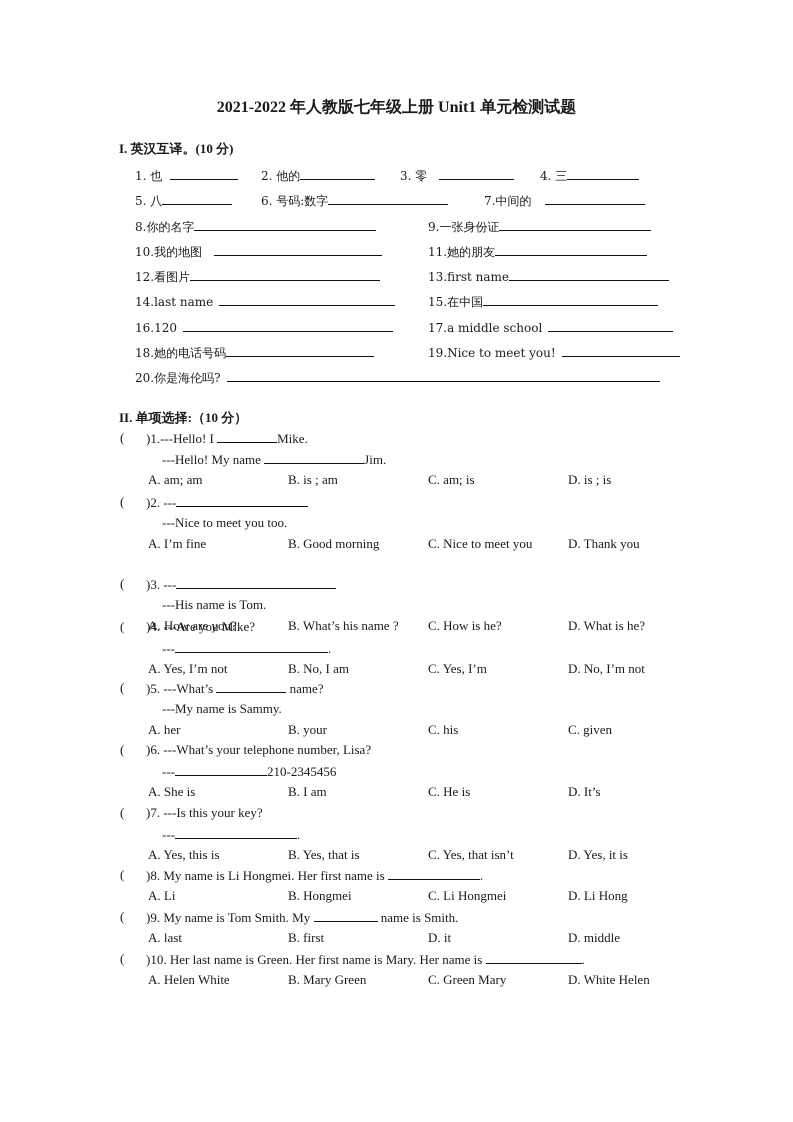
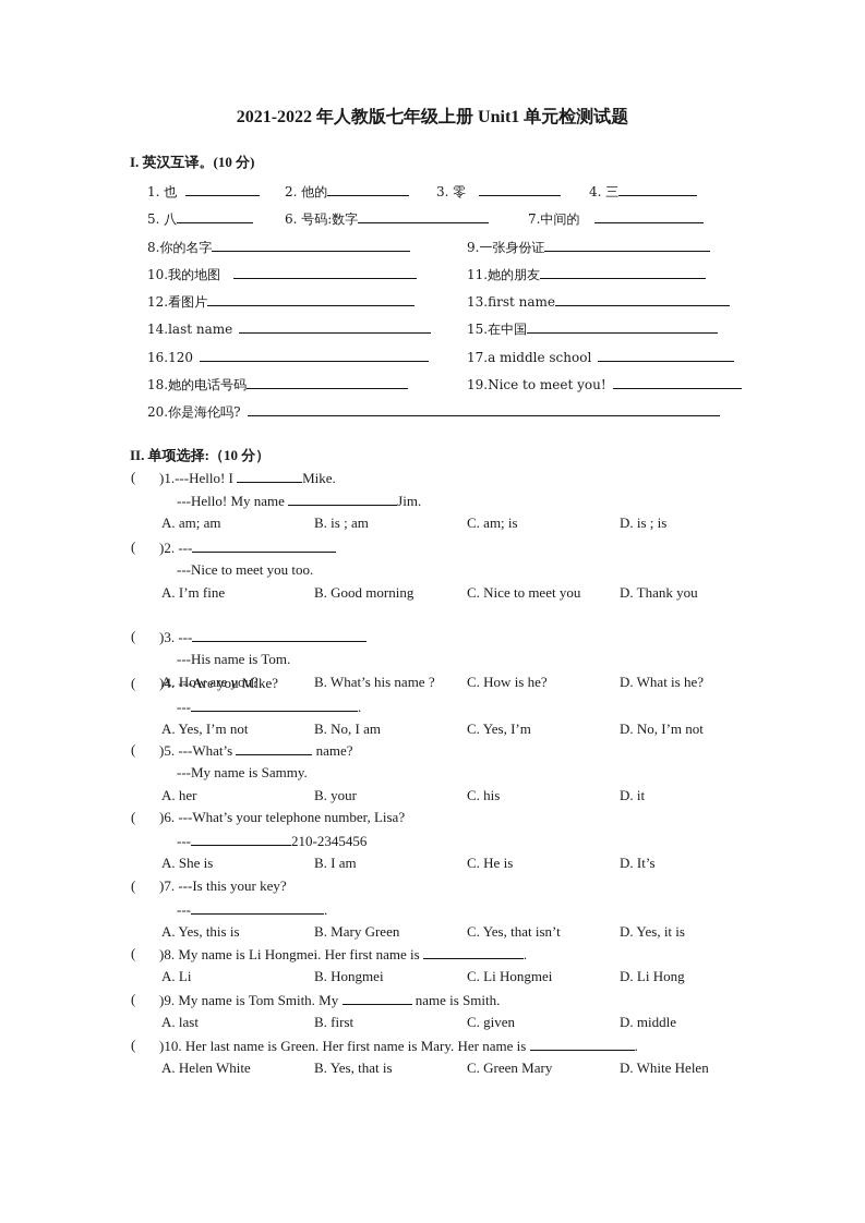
  2021-2022 年人教版七年级上册 Unit1 单元检测试题
  I. 英汉互译。(10 分)
  1. 也
  2. 他的
  3. 零
  4. 三
  5. 八
  6. 号码:数字
  7.中间的
  8.你的名字
  9.一张身份证
  10.我的地图
  11.她的朋友
  12.看图片
  13.first name
  14.last name
  15.在中国
  16.120
  17.a middle school
  18.她的电话号码
  19.Nice to meet you!
  20.你是海伦吗?
  II. 单项选择:（10 分）
  (
  )1.---Hello! I Mike.
  ---Hello! My name Jim.
  A. am; am
  B. is ; am
  C. am; is
  D. is ; is
  (
  )2. ---
  ---Nice to meet you too.
  A. I’m fine
  B. Good morning
  C. Nice to meet you
  D. Thank you
  (
  )3. ---
  ---His name is Tom.
  A. How are you?
  B. What’s his name ?
  C. How is he?
  D. What is he?
  (
  )4. ---Are you Mike?
  --- .
  A. Yes, I’m not
  B. No, I am
  C. Yes, I’m
  D. No, I’m not
  (
  )5. ---What’s name?
  ---My name is Sammy.
  A. her
  B. your
  C. his
- C. given
+ D. it
  (
  )6. ---What’s your telephone number, Lisa?
  --- 210-2345456
  A. She is
  B. I am
  C. He is
  D. It’s
  (
  )7. ---Is this your key?
  --- .
  A. Yes, this is
- B. Yes, that is
+ B. Mary Green
  C. Yes, that isn’t
  D. Yes, it is
  (
  )8. My name is Li Hongmei. Her first name is .
  A. Li
  B. Hongmei
  C. Li Hongmei
  D. Li Hong
  (
  )9. My name is Tom Smith. My name is Smith.
  A. last
  B. first
- D. it
+ C. given
  D. middle
  (
  )10. Her last name is Green. Her first name is Mary. Her name is .
  A. Helen White
- B. Mary Green
+ B. Yes, that is
  C. Green Mary
  D. White Helen
